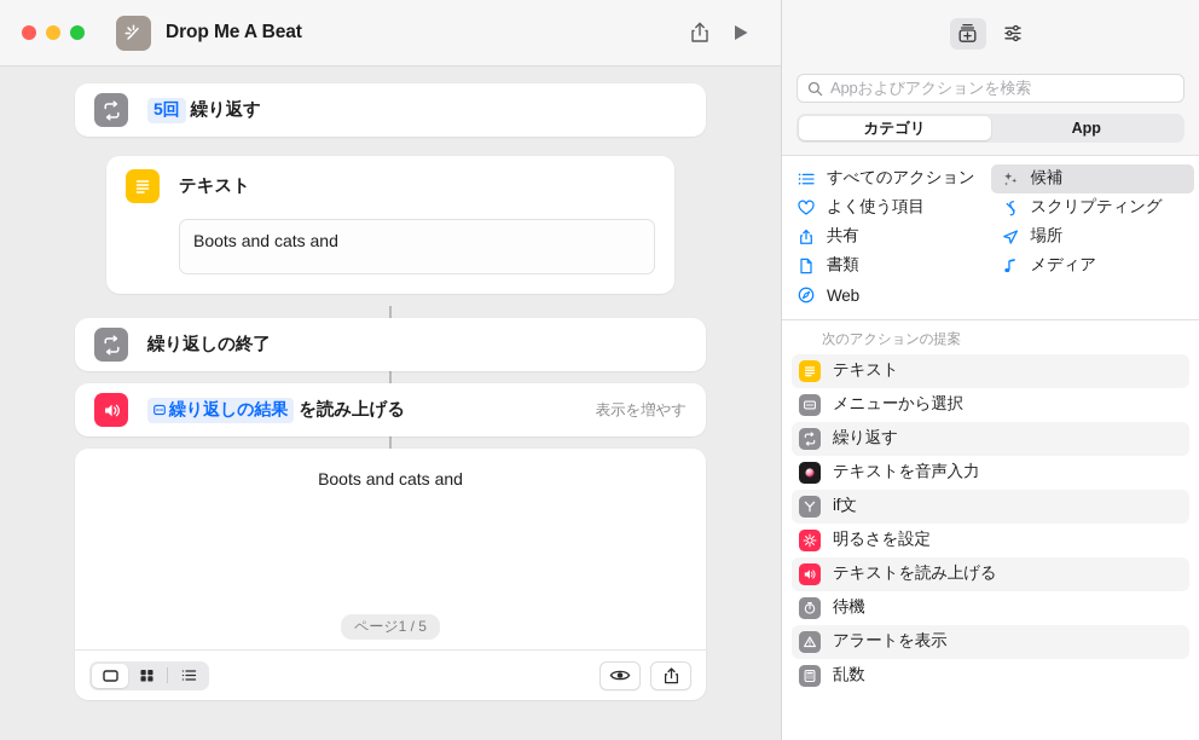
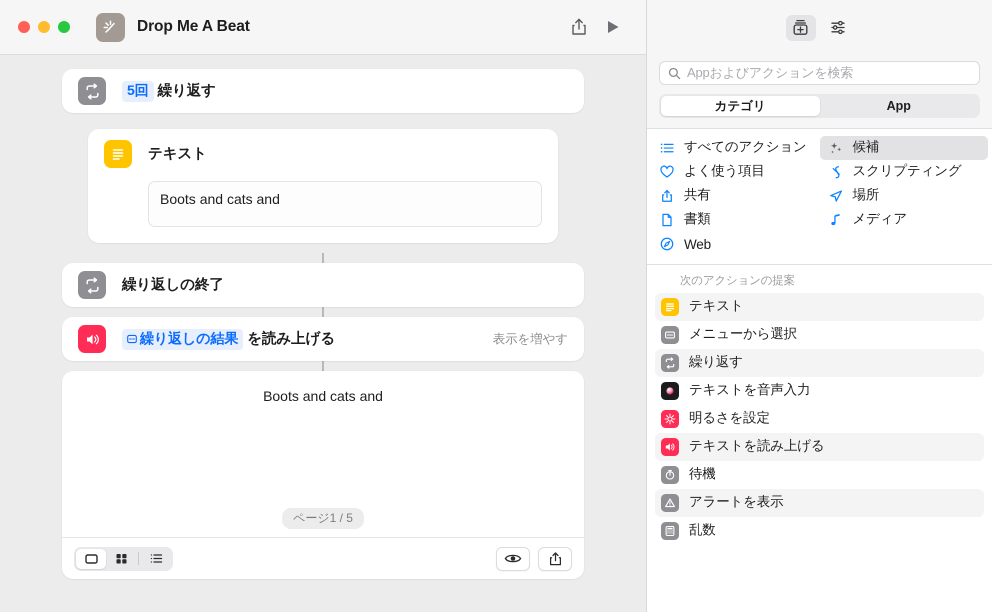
  Drop Me A Beat
  5回
  繰り返す
  テキスト
  Boots and cats and
  繰り返しの終了
  繰り返しの結果
  を読み上げる
  表示を増やす
  Boots and cats and
  ページ1 / 5
  Appおよびアクションを検索
  カテゴリ
  App
  すべてのアクション
  よく使う項目
  共有
  書類
  Web
  候補
  スクリプティング
  場所
  メディア
  次のアクションの提案
  テキスト
  メニューから選択
  繰り返す
  テキストを音声入力
- if文
  明るさを設定
  テキストを読み上げる
  待機
  アラートを表示
  乱数
